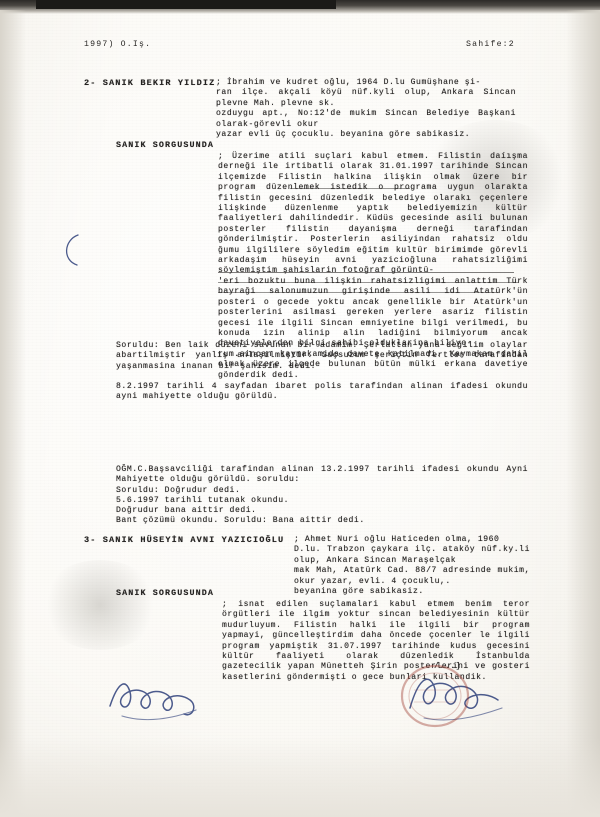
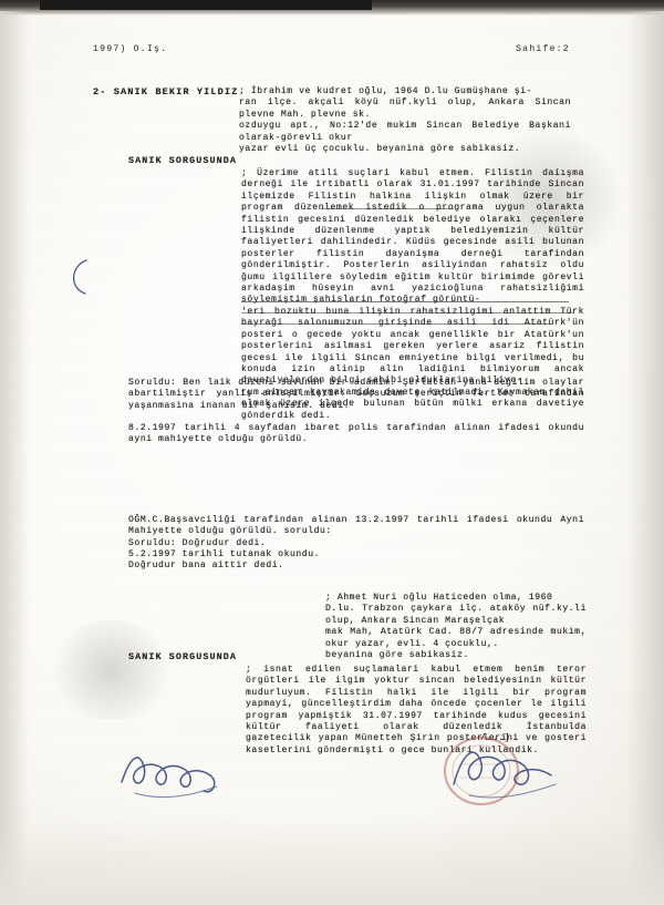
  1997) O.Iş.
  Sahife:2
  2- SANIK BEKIR YILDIZ
  ; İbrahim ve kudret oğlu, 1964 D.lu Gumüşhane şi-
  ran ilçe. akçali köyü nüf.kyli olup, Ankara Sincan plevne Mah. plevne sk.
  ozduygu apt., No:12'de mukim Sincan Belediye Başkani olarak-görevli okur
  yazar evli üç çocuklu. beyanina göre sabikasiz.
  SANIK SORGUSUNDA
  ; Üzerime atili suçlari kabul etmem. Filistin daíışma derneği ile irtibatli olarak 31.01.1997 tarihinde Sincan ilçemizde Filistin halkina ilişkin olmak üzere bir program düzenlemek istedik o programa uygun olarakta filistin gecesini düzenledik belediye olarakı çeçenlere ilişkinde düzenlenme yaptık belediyemizin kültür faaliyetleri dahilindedir. Küdüs gecesinde asili bulunan posterler filistin dayanişma derneği tarafindan gönderilmiştir. Posterlerin asiliyindan rahatsiz oldu ğumu ilgililere söyledim eğitim kultür birimimde görevli arkadaşim hüseyin avni yazicioğluna rahatsizliğimi söylemiştim şahislarin fotoğraf görüntü-
  'eri bozuktu buna ilişkin rahatsizligimi anlattim Türk bayraği salonumuzun girişinde asili idi Atatürk'ün posteri o gecede yoktu ancak genellikle bir Atatürk'un posterlerini asilmasi gereken yerlere asariz filistin gecesi ile ilgili Sincan emniyetine bilgi verilmedi, bu konuda izin alinip alin ladiğini bilmiyorum ancak davetiyelerden bilgi sahibi olduklarina biliyo-
  rum.sincan kaymakamida davete katilmadi. Kaymakam dahil olmak üzere ilçede bulunan bütün mülki erkana davetiye gönderdik dedi.
  Soruldu: Ben laik düzeni savunan bir adamim. Şerlattan yana değilim olaylar abartilmiştir yanliş anlaşilmiştir. Suçsuzum şeriçtin fertler tarafindan yaşanmasina inanan bir şahisim. dedi.
  8.2.1997 tarihli 4 sayfadan ibaret polis tarafindan alinan ifadesi okundu ayni mahiyette olduğu görüldü.
  OĞM.C.Başsavciliği tarafindan alinan 13.2.1997 tarihli ifadesi okundu Ayni Mahiyette olduğu görüldü. soruldu:
  Soruldu: Doğrudur dedi.
- 5.6.1997 tarihli tutanak okundu.
+ 5.2.1997 tarihli tutanak okundu.
  Doğrudur bana aittir dedi.
- Bant çözümü okundu. Soruldu: Bana aittir dedi.
- 3- SANIK HÜSEYİN AVNI YAZICIOĞLU
  ; Ahmet Nuri oğlu Haticeden olma, 1960
  D.lu. Trabzon çaykara ilç. ataköy nüf.ky.li olup, Ankara Sincan Maraşelçak
  mak Mah, Atatürk Cad. 88/7 adresinde mukim, okur yazar, evli. 4 çocuklu,.
  beyanina göre sabikasiz.
  SANIK SORGUSUNDA
  ; isnat edilen suçlamalari kabul etmem benim teror örgütleri ile ilgim yoktur sincan belediyesinin kültür mudurluyum. Filistin halki ile ilgili bir program yapmayi, güncelleştirdim daha öncede çocenler le ilgili program yapmiştik 31.07.1997 tarihinde kudus gecesini kültür faaliyeti olarak düzenledik İstanbulda gazetecilik yapan Münetteh Şirin posterlerini ve gosteri kasetlerini göndermişti o gece bunlari kullandik.
  /...]
